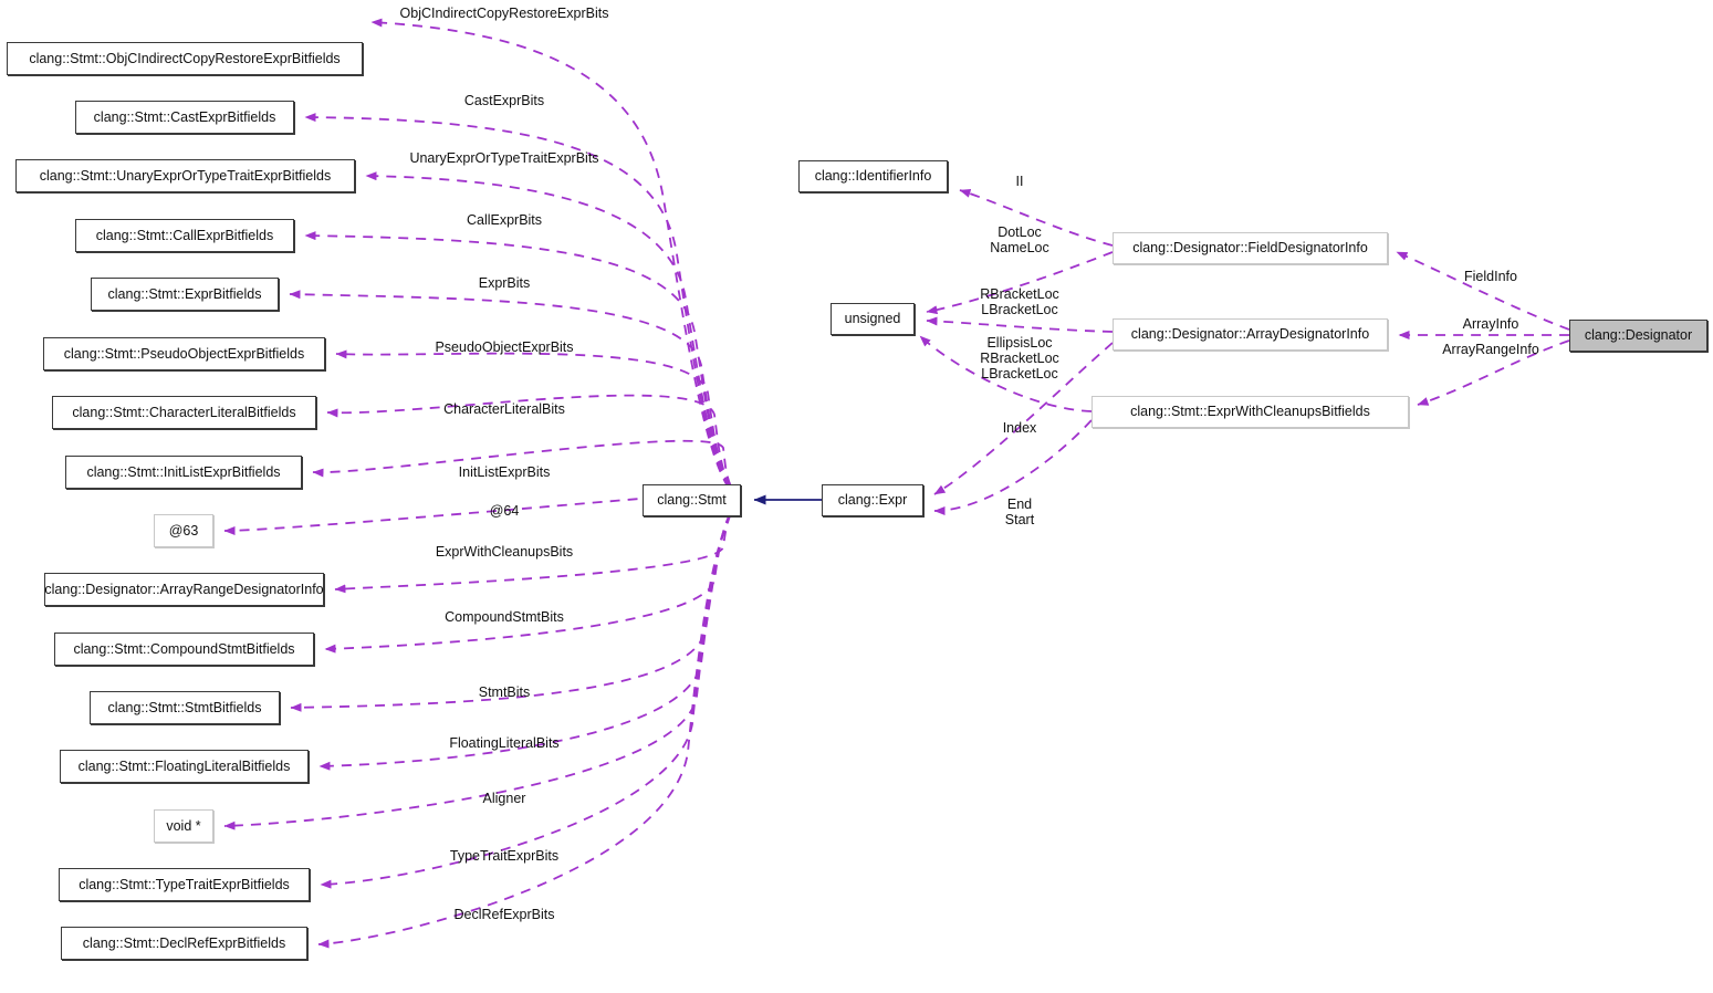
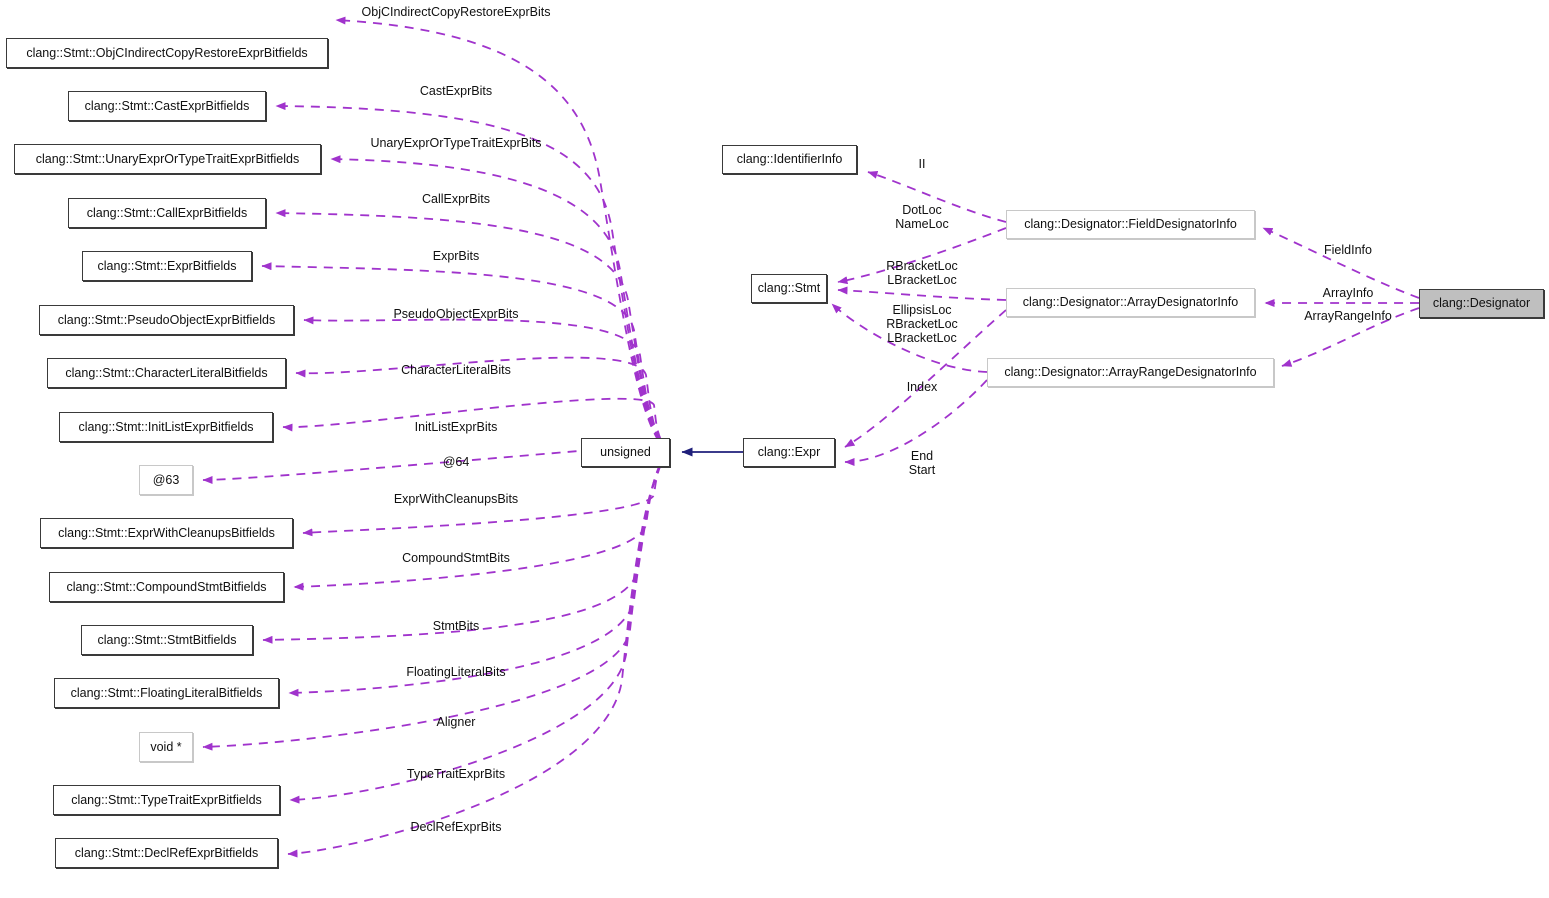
  clang::Stmt::ObjCIndirectCopyRestoreExprBitfields
  clang::Stmt::CastExprBitfields
  clang::Stmt::UnaryExprOrTypeTraitExprBitfields
  clang::Stmt::CallExprBitfields
  clang::Stmt::ExprBitfields
  clang::Stmt::PseudoObjectExprBitfields
  clang::Stmt::CharacterLiteralBitfields
  clang::Stmt::InitListExprBitfields
  @63
- clang::Designator::ArrayRangeDesignatorInfo
+ clang::Stmt::ExprWithCleanupsBitfields
  clang::Stmt::CompoundStmtBitfields
  clang::Stmt::StmtBitfields
  clang::Stmt::FloatingLiteralBitfields
  void *
  clang::Stmt::TypeTraitExprBitfields
  clang::Stmt::DeclRefExprBitfields
- clang::Stmt
+ unsigned
  clang::Expr
  clang::IdentifierInfo
- unsigned
+ clang::Stmt
  clang::Designator::FieldDesignatorInfo
  clang::Designator::ArrayDesignatorInfo
- clang::Stmt::ExprWithCleanupsBitfields
+ clang::Designator::ArrayRangeDesignatorInfo
  clang::Designator
  ObjCIndirectCopyRestoreExprBits
  CastExprBits
  UnaryExprOrTypeTraitExprBits
  CallExprBits
  ExprBits
  PseudoObjectExprBits
  CharacterLiteralBits
  InitListExprBits
  @64
  ExprWithCleanupsBits
  CompoundStmtBits
  StmtBits
  FloatingLiteralBits
  Aligner
  TypeTraitExprBits
  DeclRefExprBits
  II
  DotLoc
  NameLoc
  RBracketLoc
  LBracketLoc
  EllipsisLoc
  RBracketLoc
  LBracketLoc
  Index
  End
  Start
  FieldInfo
  ArrayInfo
  ArrayRangeInfo
